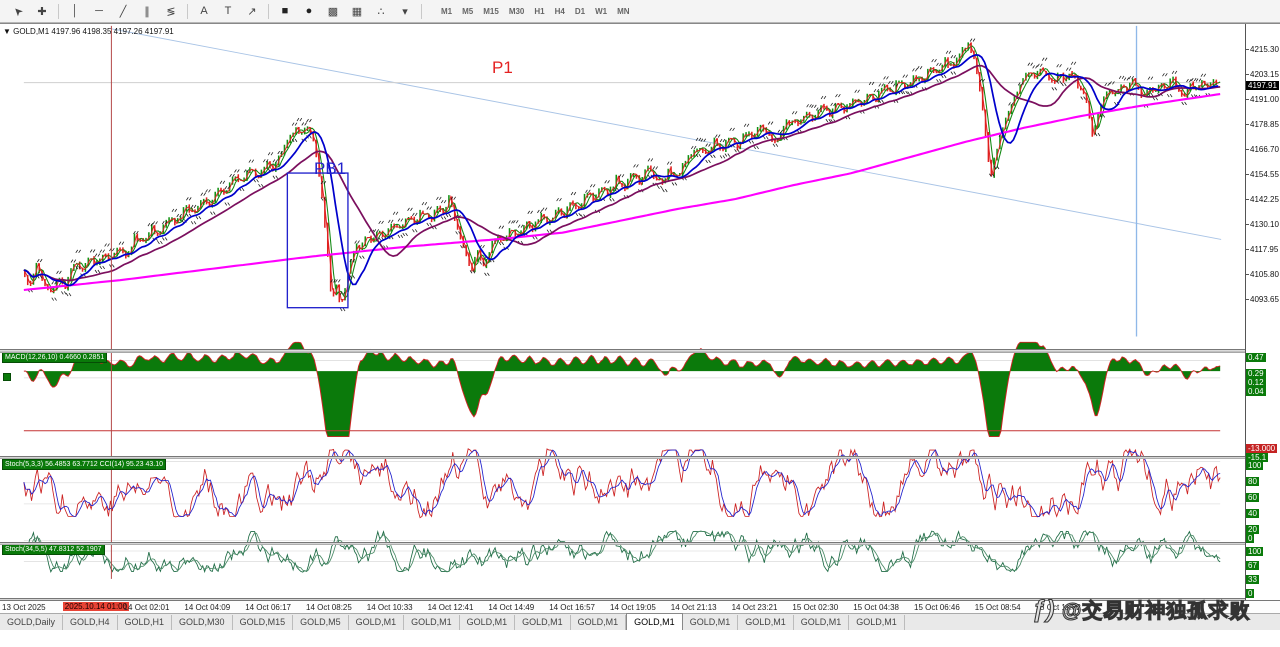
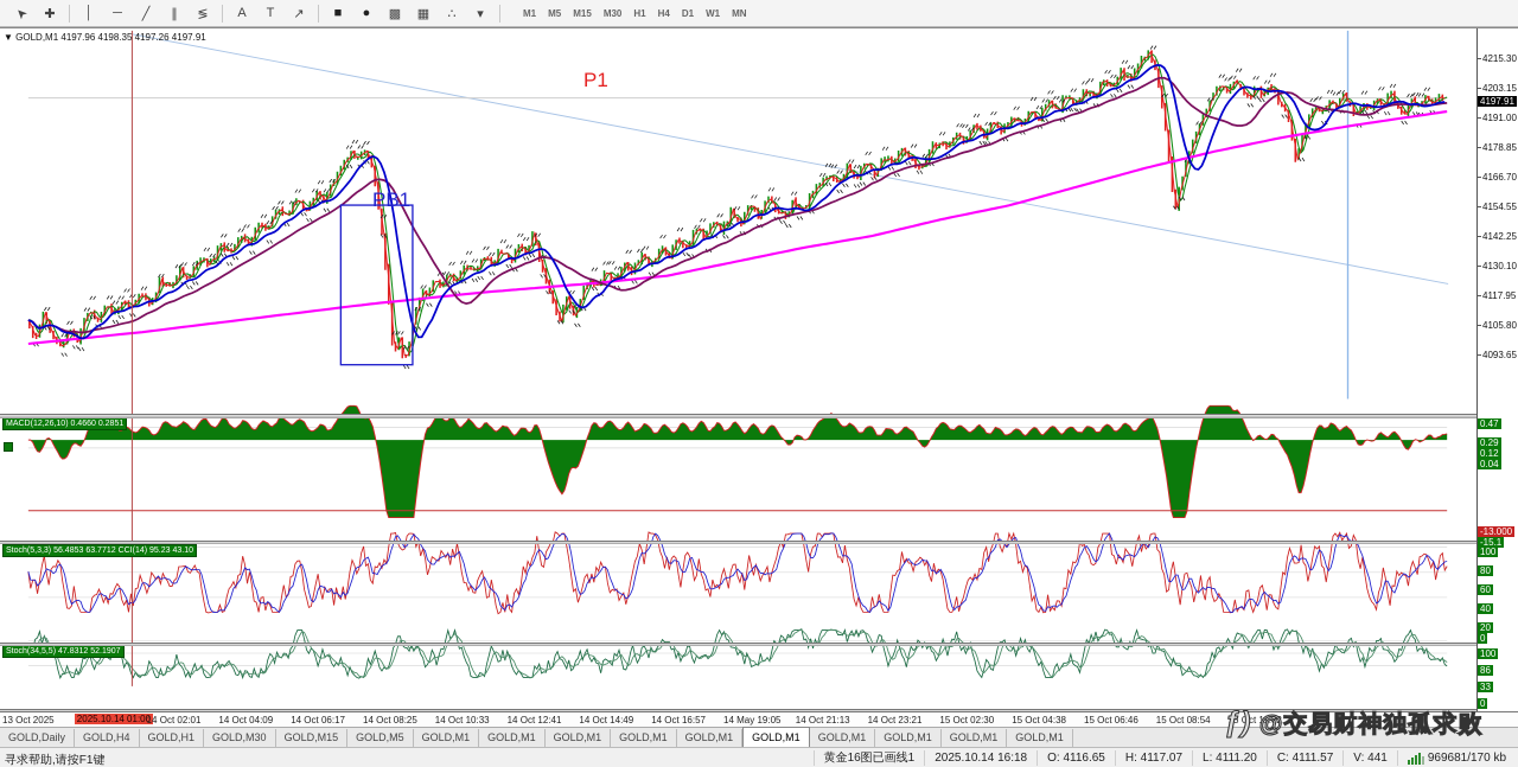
  ✚
  │
  ─
  ╱
  ∥
  ≶
  A
  T
  ↗
  ■
  ●
  ▩
  ▦
  ∴
  ▾
  M1
  M5
  M15
  M30
  H1
  H4
  D1
  W1
  MN
  ▼ GOLD,M1 4197.96 4198.35 4197.26 4197.91
  P1
  PB1
  4215.30
  4203.15
  4191.00
  4178.85
  4166.70
  4154.55
  4142.25
  4130.10
  4117.95
  4105.80
  4093.65
  4197.91
  0.47
  0.29
  0.12
  0.04
  -15.1
  -13.000
  100
  80
  60
  40
  20
  0
  100
- 67
+ 86
  33
  0
  13 Oct 2025
  2025.10.14 01:00
  14 Oct 02:01
  14 Oct 04:09
  14 Oct 06:17
  14 Oct 08:25
  14 Oct 10:33
  14 Oct 12:41
  14 Oct 14:49
  14 Oct 16:57
- 14 Oct 19:05
+ 14 May 19:05
  14 Oct 21:13
  14 Oct 23:21
  15 Oct 02:30
  15 Oct 04:38
  15 Oct 06:46
  15 Oct 08:54
  15 Oct 11:02
  GOLD,Daily
  GOLD,H4
  GOLD,H1
  GOLD,M30
  GOLD,M15
  GOLD,M5
  GOLD,M1
  GOLD,M1
  GOLD,M1
  GOLD,M1
  GOLD,M1
  GOLD,M1
  GOLD,M1
  GOLD,M1
  GOLD,M1
  GOLD,M1
+ 寻求帮助,请按F1键
+ 黄金16图已画线1
+ 2025.10.14 16:18
+ O: 4116.65
+ H: 4117.07
+ L: 4111.20
+ C: 4111.57
+ V: 441
+ 969681/170 kb
  ƒ) @交易财神独孤求败
